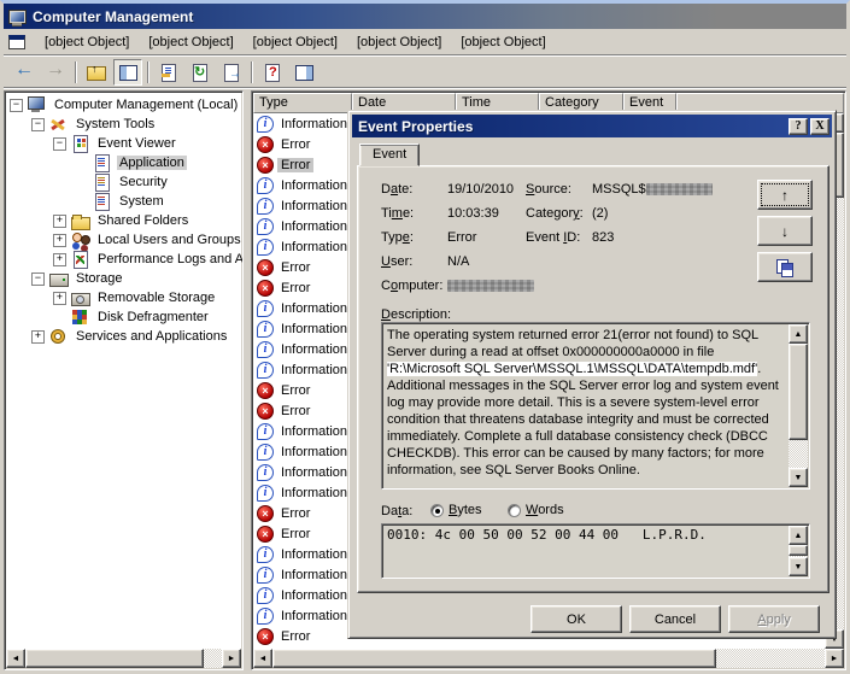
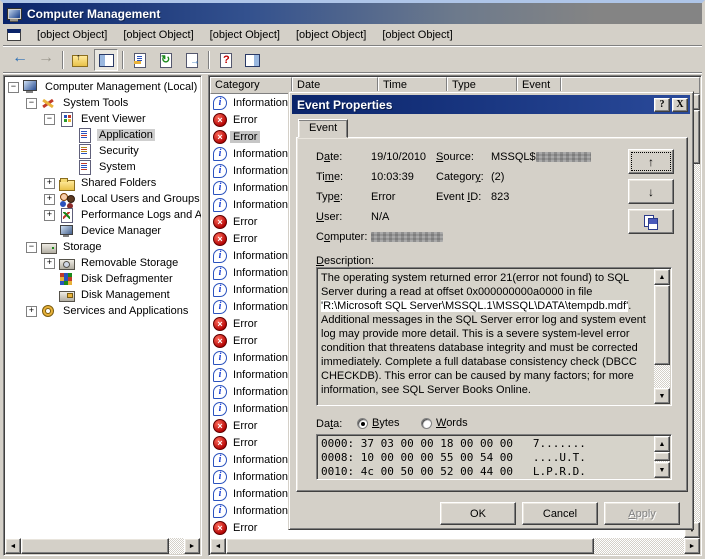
  Computer Management
  [object Object] [object Object] [object Object] [object Object] [object Object]
  −
  Computer Management (Local)
  −
  System Tools
  −
  Event Viewer
  Application
  Security
  System
  +
  Shared Folders
  +
  Local Users and Groups
  +
  Performance Logs and A
+ Device Manager
  −
  Storage
  +
  Removable Storage
  Disk Defragmenter
+ Disk Management
  +
  Services and Applications
- Type
+ Category
  Date
  Time
- Category
+ Type
  Event
  i
  Information
  ×
  Error
  ×
  Error
  i
  Information
  i
  Information
  i
  Information
  i
  Information
  ×
  Error
  ×
  Error
  i
  Information
  i
  Information
  i
  Information
  i
  Information
  ×
  Error
  ×
  Error
  i
  Information
  i
  Information
  i
  Information
  i
  Information
  ×
  Error
  ×
  Error
  i
  Information
  i
  Information
  i
  Information
  i
  Information
  ×
  Error
  Event Properties
  ?
  X
  Event
  Date:
  19/10/2010
  Time:
  10:03:39
  Type:
  Error
  User:
  N/A
  Computer:
  Source:
  MSSQL$
  Category:
  (2)
  Event ID:
  823
  ↑
  ↓
  Description:
  The operating system returned error 21(error not found) to SQL Server during a read at offset 0x000000000a0000 in file 'R:\Microsoft SQL Server\MSSQL.1\MSSQL\DATA\tempdb.mdf'. Additional messages in the SQL Server error log and system event log may provide more detail. This is a severe system-level error condition that threatens database integrity and must be corrected immediately. Complete a full database consistency check (DBCC CHECKDB). This error can be caused by many factors; for more information, see SQL Server Books Online.
  Data:
  Bytes
  Words
+ 0000: 37 03 00 00 18 00 00 00 7.......
+ 0008: 10 00 00 00 55 00 54 00 ....U.T.
  0010: 4c 00 50 00 52 00 44 00 L.P.R.D.
  OK
  Cancel
  A
  pply
